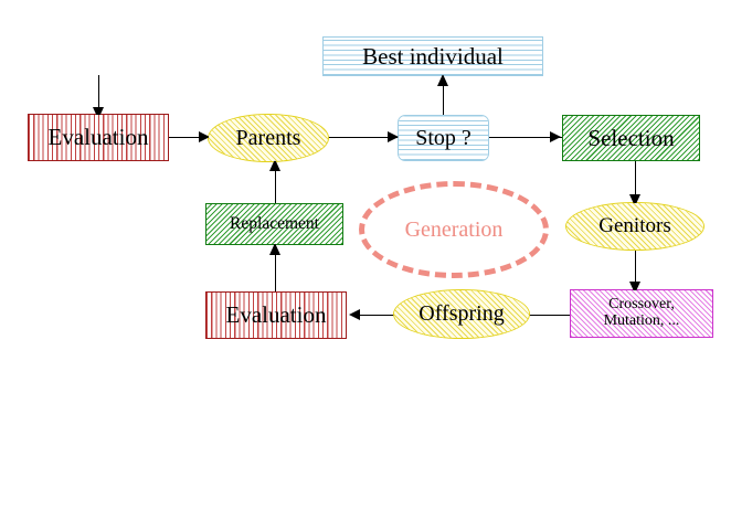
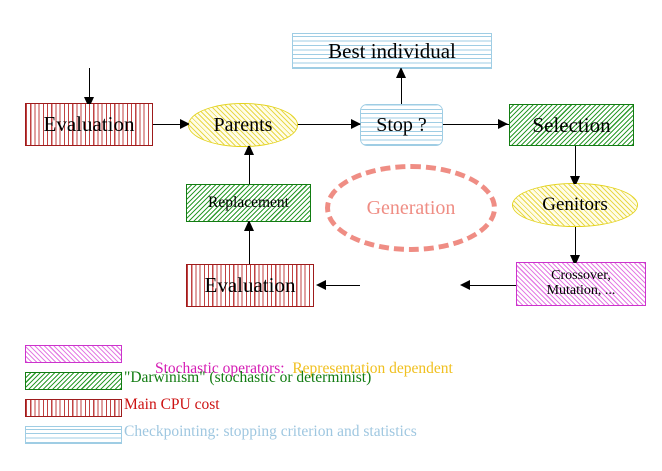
  Evaluation
  Parents
  Best individual
  Stop ?
  Selection
  Replacement
  Generation
  Genitors
  Crossover,
  Mutation, ...
- Offspring
  Evaluation
+ Stochastic operators: Representation dependent
+ "Darwinism" (stochastic or determinist)
+ Main CPU cost
+ Checkpointing: stopping criterion and statistics
